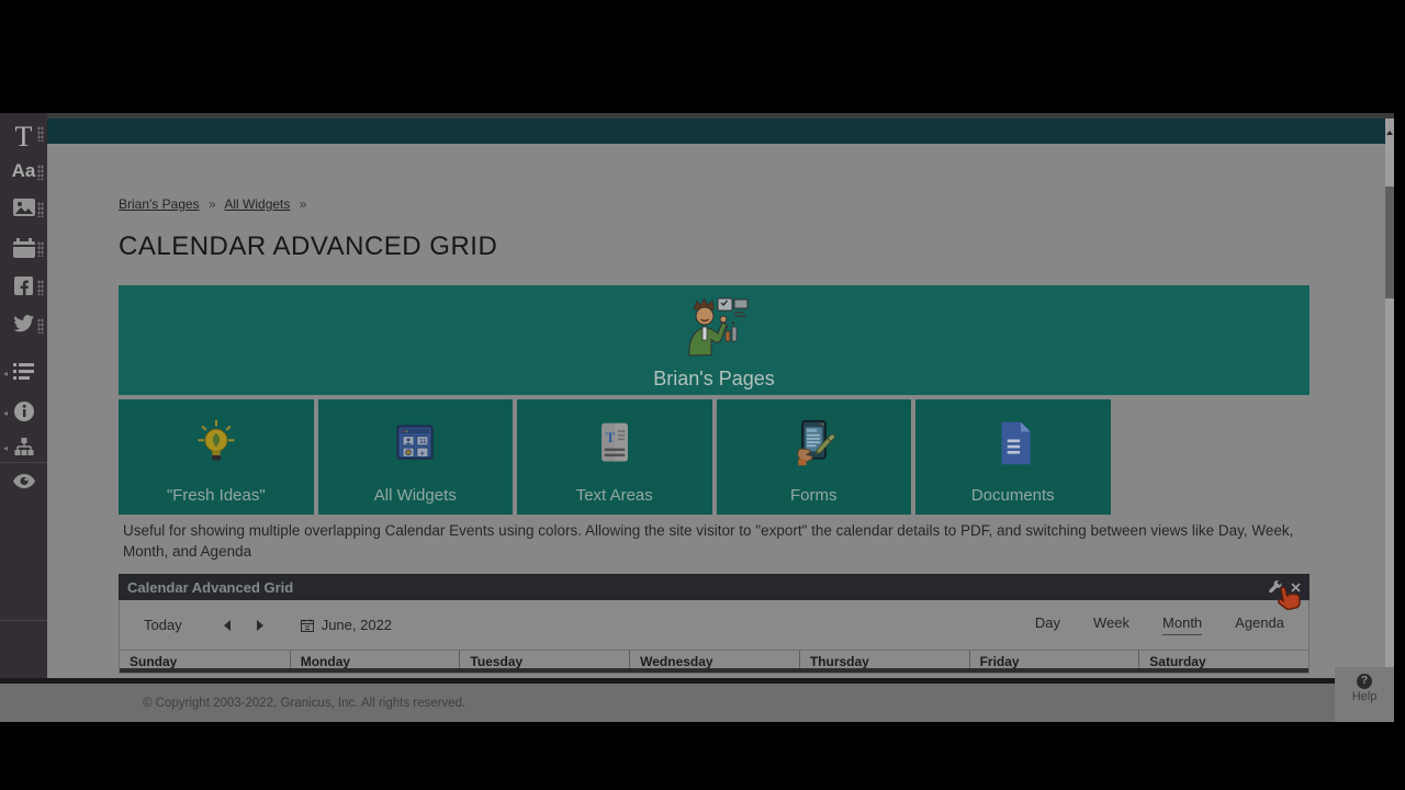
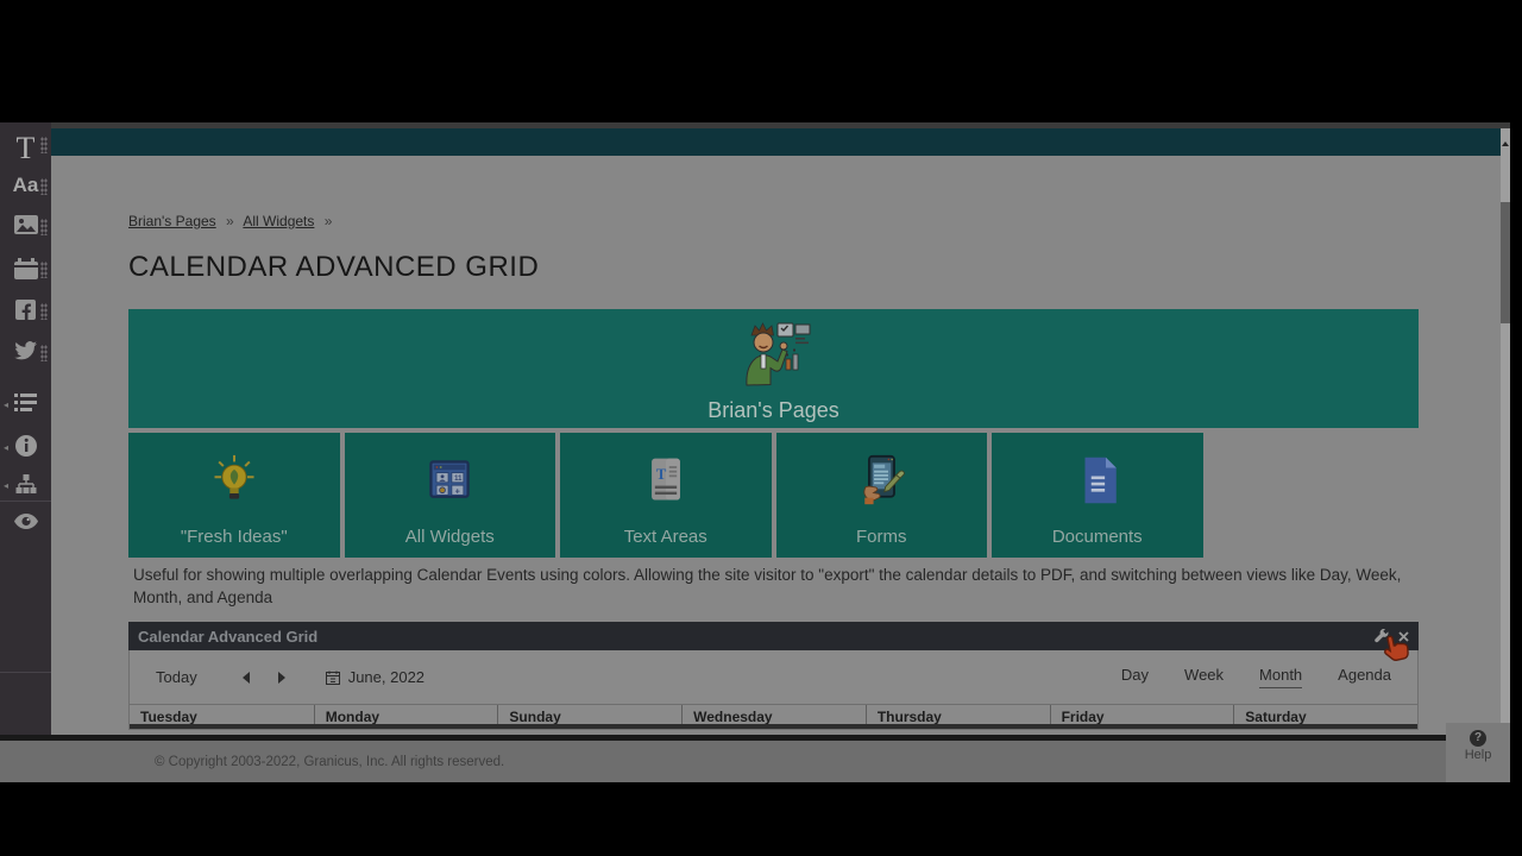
  T
  Aa
  ◂
  ◂
  ◂
  Brian's Pages » All Widgets »
  CALENDAR ADVANCED GRID
  Brian's Pages
  "Fresh Ideas"
  +
  All Widgets
  T
  Text Areas
  Forms
  Documents
  Useful for showing multiple overlapping Calendar Events using colors. Allowing the site visitor to "export" the calendar details to PDF, and switching between views like Day, Week, Month, and Agenda
  Calendar Advanced Grid
  Today
  June, 2022
  Day
  Week
  Month
  Agenda
- Sunday
+ Tuesday
  Monday
- Tuesday
+ Sunday
  Wednesday
  Thursday
  Friday
  Saturday
  © Copyright 2003-2022, Granicus, Inc. All rights reserved.
  ?
  Help
